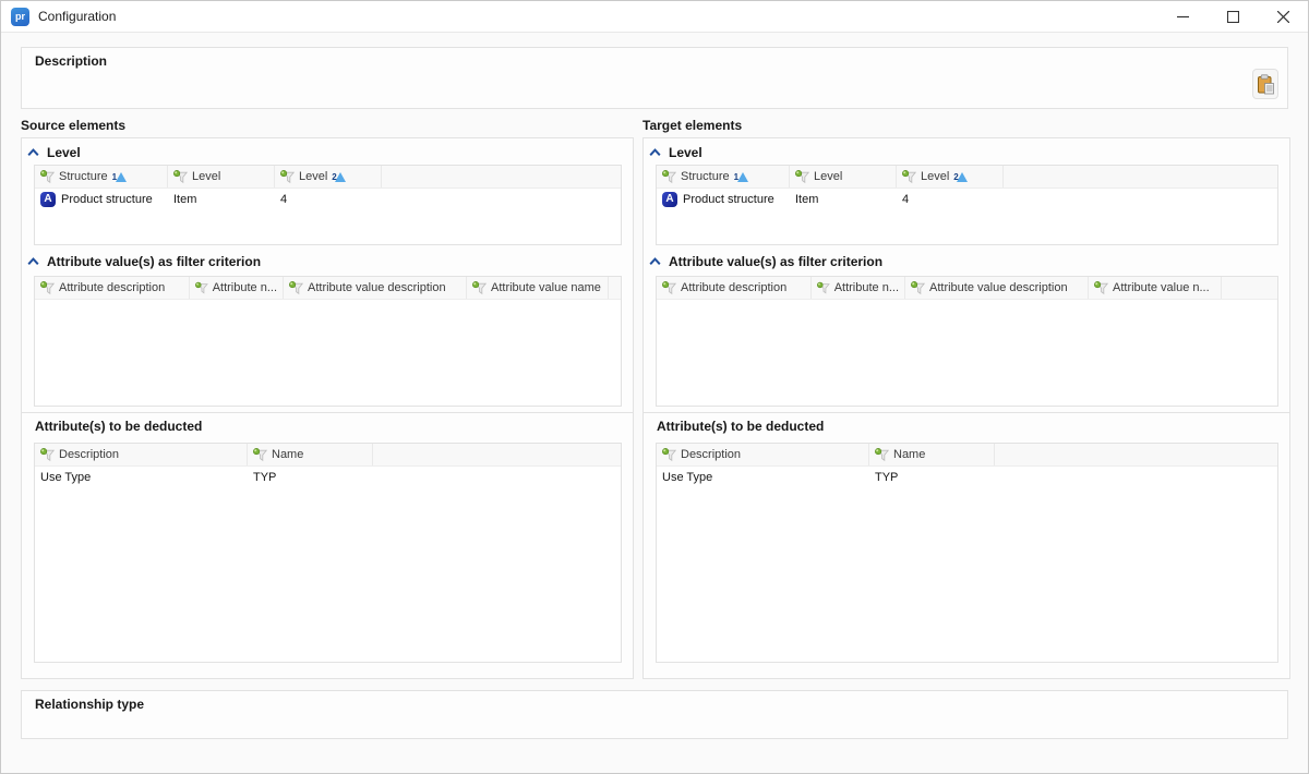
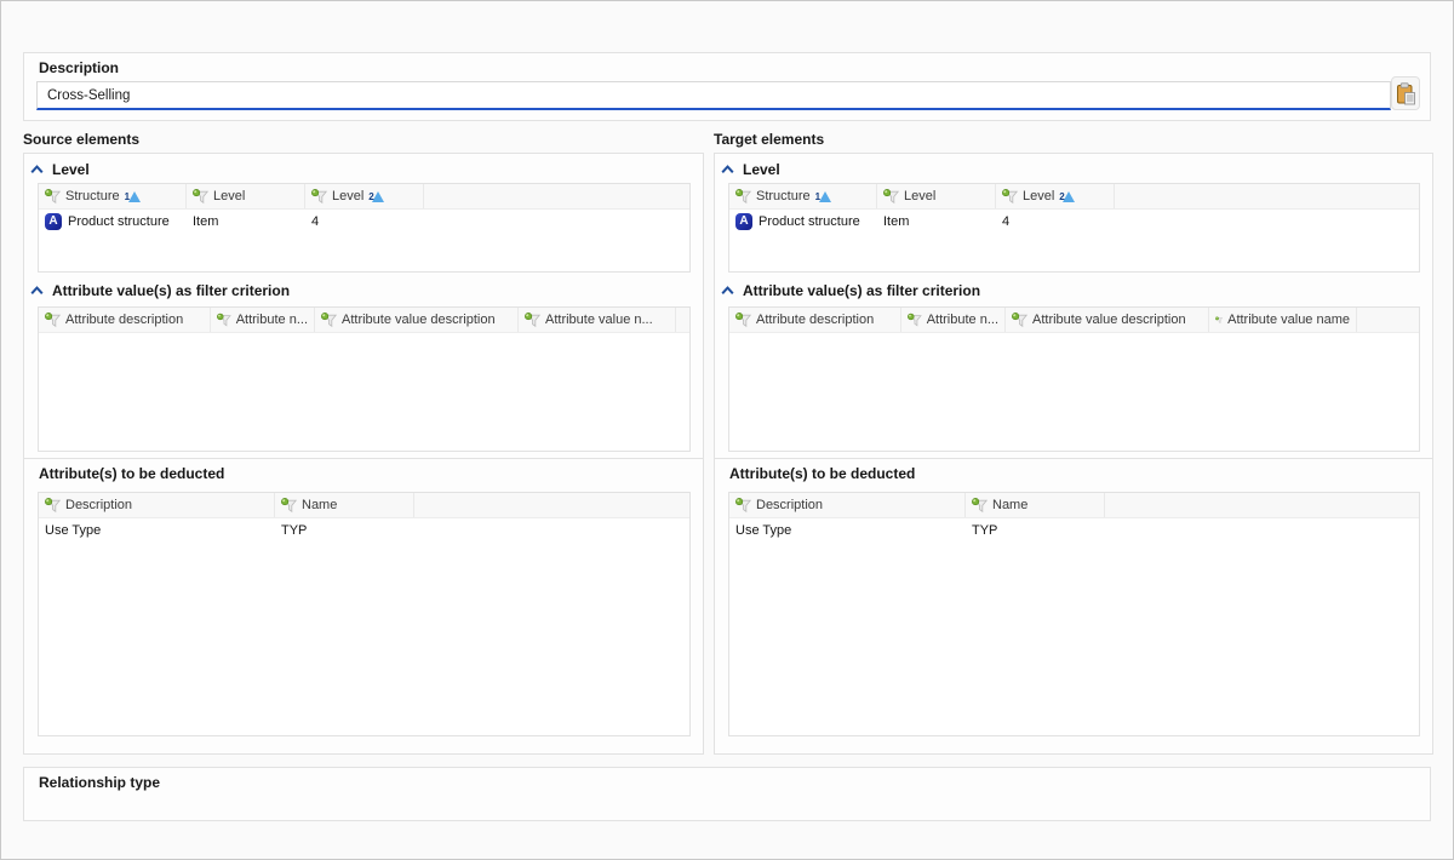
- pr
- Configuration
  Description
+ Cross-Selling
  Source elements
  Target elements
  Level
  Structure
  1
  Level
  Level
  2
  A
  Product structure
  Item
  4
  Attribute value(s) as filter criterion
  Attribute description
  Attribute n...
  Attribute value description
- Attribute value name
+ Attribute value n...
  Attribute(s) to be deducted
  Description
  Name
  Use Type
  TYP
  Level
  Structure
  1
  Level
  Level
  2
  A
  Product structure
  Item
  4
  Attribute value(s) as filter criterion
  Attribute description
  Attribute n...
  Attribute value description
- Attribute value n...
+ Attribute value name
  Attribute(s) to be deducted
  Description
  Name
  Use Type
  TYP
  Relationship type
